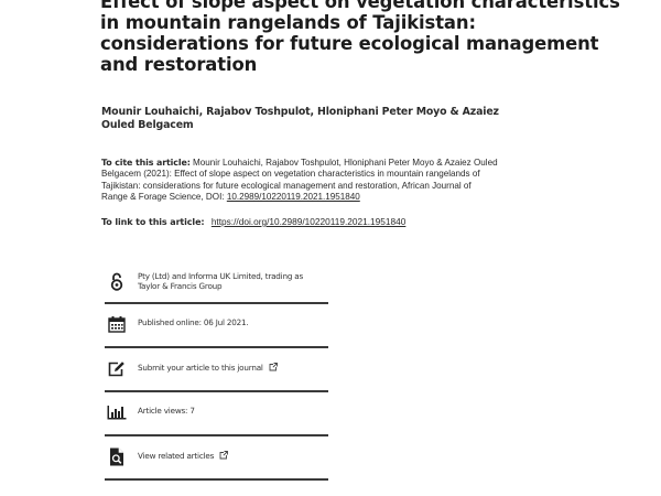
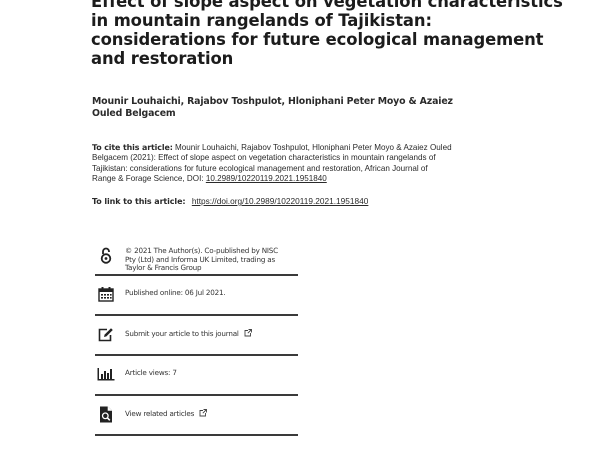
  Effect of slope aspect on vegetation characteristics
  in mountain rangelands of Tajikistan:
  considerations for future ecological management
  and restoration
  Mounir Louhaichi, Rajabov Toshpulot, Hloniphani Peter Moyo & Azaiez
  Ouled Belgacem
  To cite this article: Mounir Louhaichi, Rajabov Toshpulot, Hloniphani Peter Moyo & Azaiez Ouled
  Belgacem (2021): Effect of slope aspect on vegetation characteristics in mountain rangelands of
  Tajikistan: considerations for future ecological management and restoration, African Journal of
  Range & Forage Science, DOI: 10.2989/10220119.2021.1951840
  To link to this article: https://doi.org/10.2989/10220119.2021.1951840
+ © 2021 The Author(s). Co-published by NISC
  Pty (Ltd) and Informa UK Limited, trading as
  Taylor & Francis Group
  Published online: 06 Jul 2021.
  Submit your article to this journal
  Article views: 7
  View related articles
